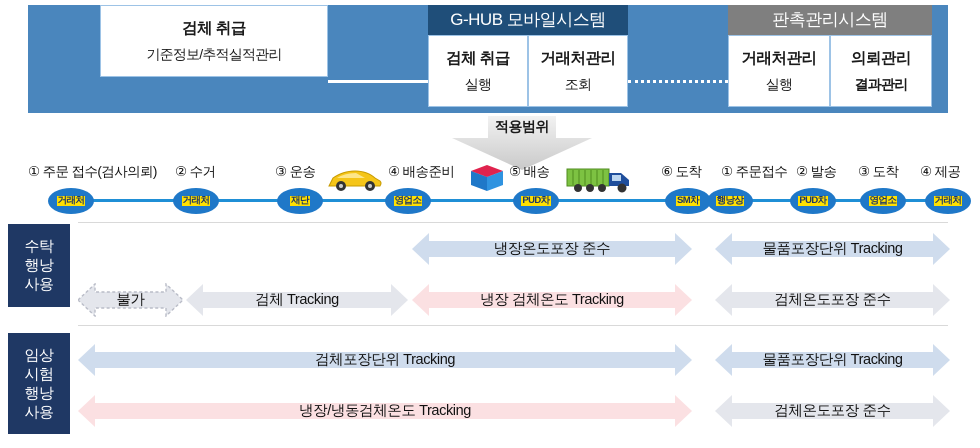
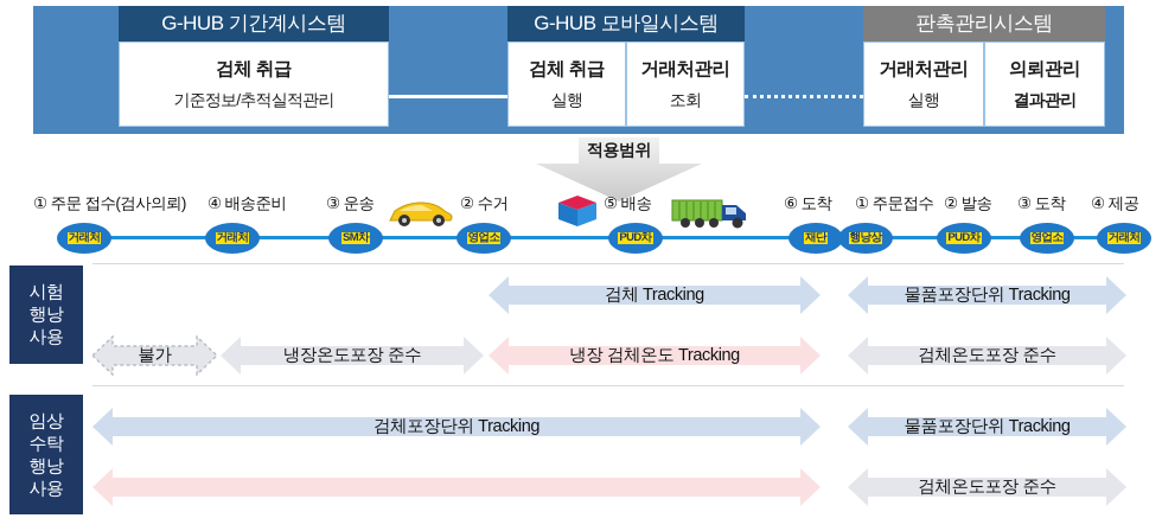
+ G-HUB 기간계시스템
  검체 취급
  기준정보/추적실적관리
  G-HUB 모바일시스템
  검체 취급
  실행
  거래처관리
  조회
  판촉관리시스템
  거래처관리
  실행
  의뢰관리
  결과관리
  적용범위
  ① 주문 접수(검사의뢰)
- ② 수거
+ ④ 배송준비
  ③ 운송
- ④ 배송준비
+ ② 수거
  ⑤ 배송
  ⑥ 도착
  ① 주문접수
  ② 발송
  ③ 도착
  ④ 제공
  거래처
  거래처
- 재단
+ SM차
  영업소
  PUD차
- SM차
+ 재단
  행낭상
  PUD차
  영업소
  거래처
- 수탁
+ 시험
  행낭
  사용
- 냉장온도포장 준수
+ 검체 Tracking
  물품포장단위 Tracking
  불가
- 검체 Tracking
+ 냉장온도포장 준수
  냉장 검체온도 Tracking
  검체온도포장 준수
  임상
- 시험
+ 수탁
  행낭
  사용
  검체포장단위 Tracking
  물품포장단위 Tracking
- 냉장/냉동검체온도 Tracking
  검체온도포장 준수
